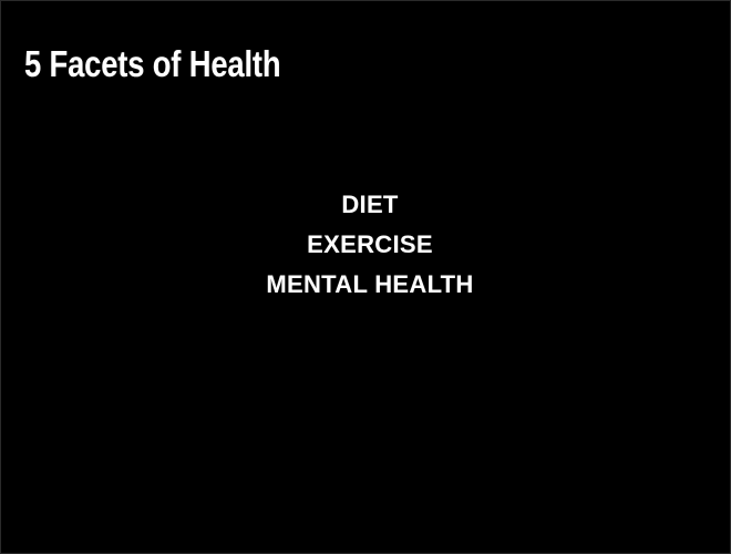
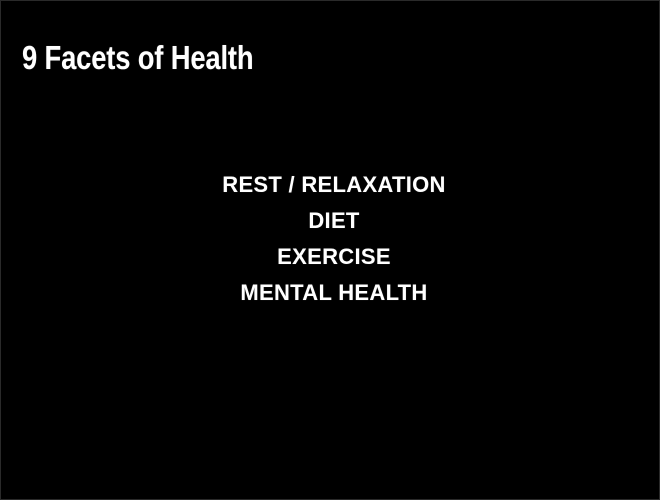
- 5 Facets of Health
+ 9 Facets of Health
+ REST / RELAXATION
  DIET
  EXERCISE
  MENTAL HEALTH
